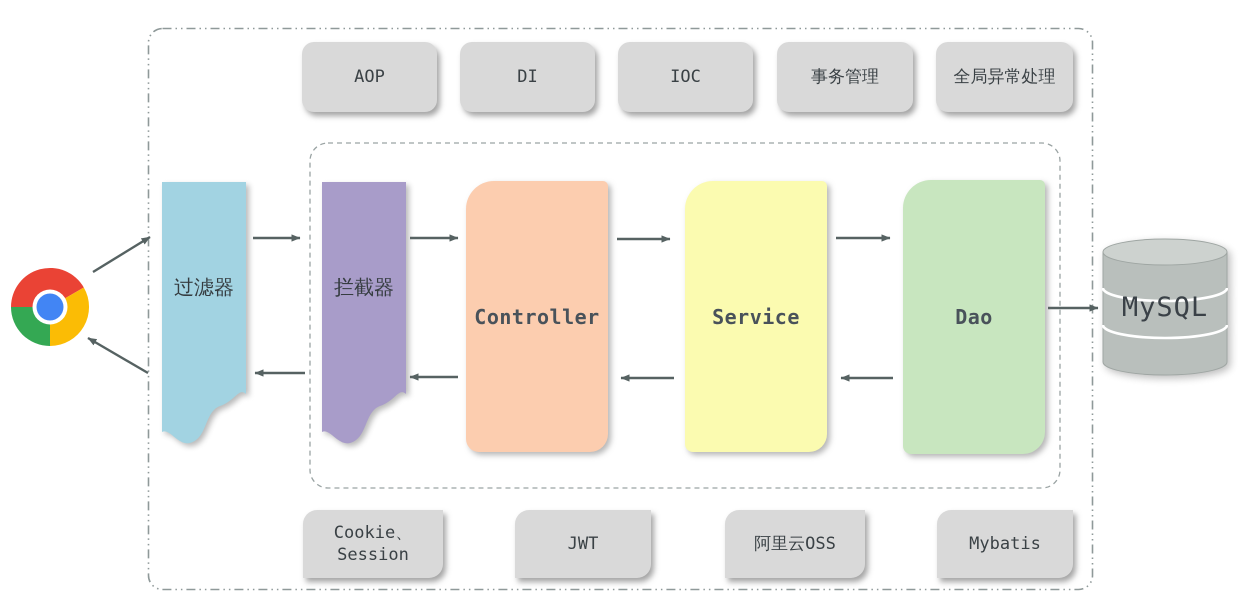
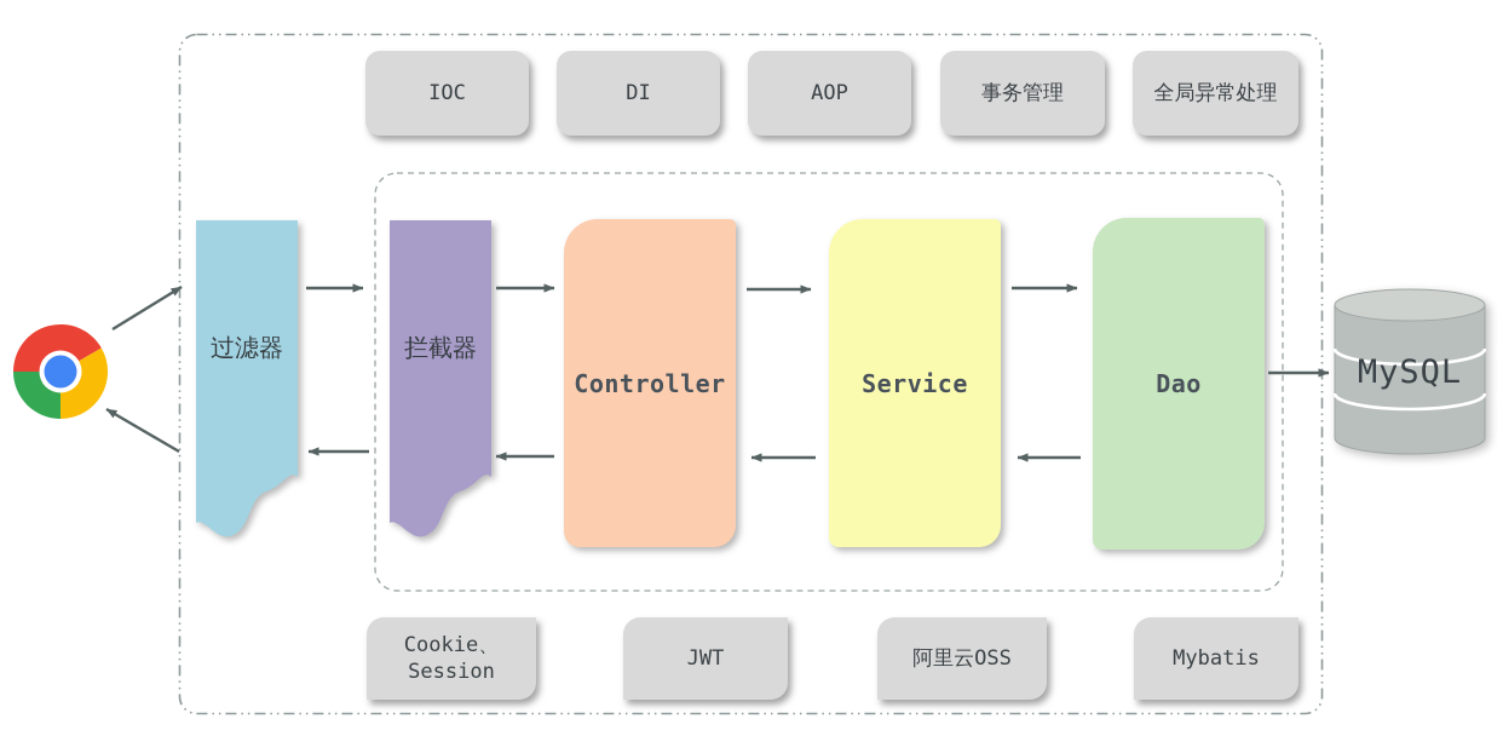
- AOP
+ IOC
  DI
- IOC
+ AOP
  事务管理
  全局异常处理
  过滤器
  拦截器
  Controller
  Service
  Dao
  MySQL
  Cookie、Session
  JWT
  阿里云OSS
  Mybatis
